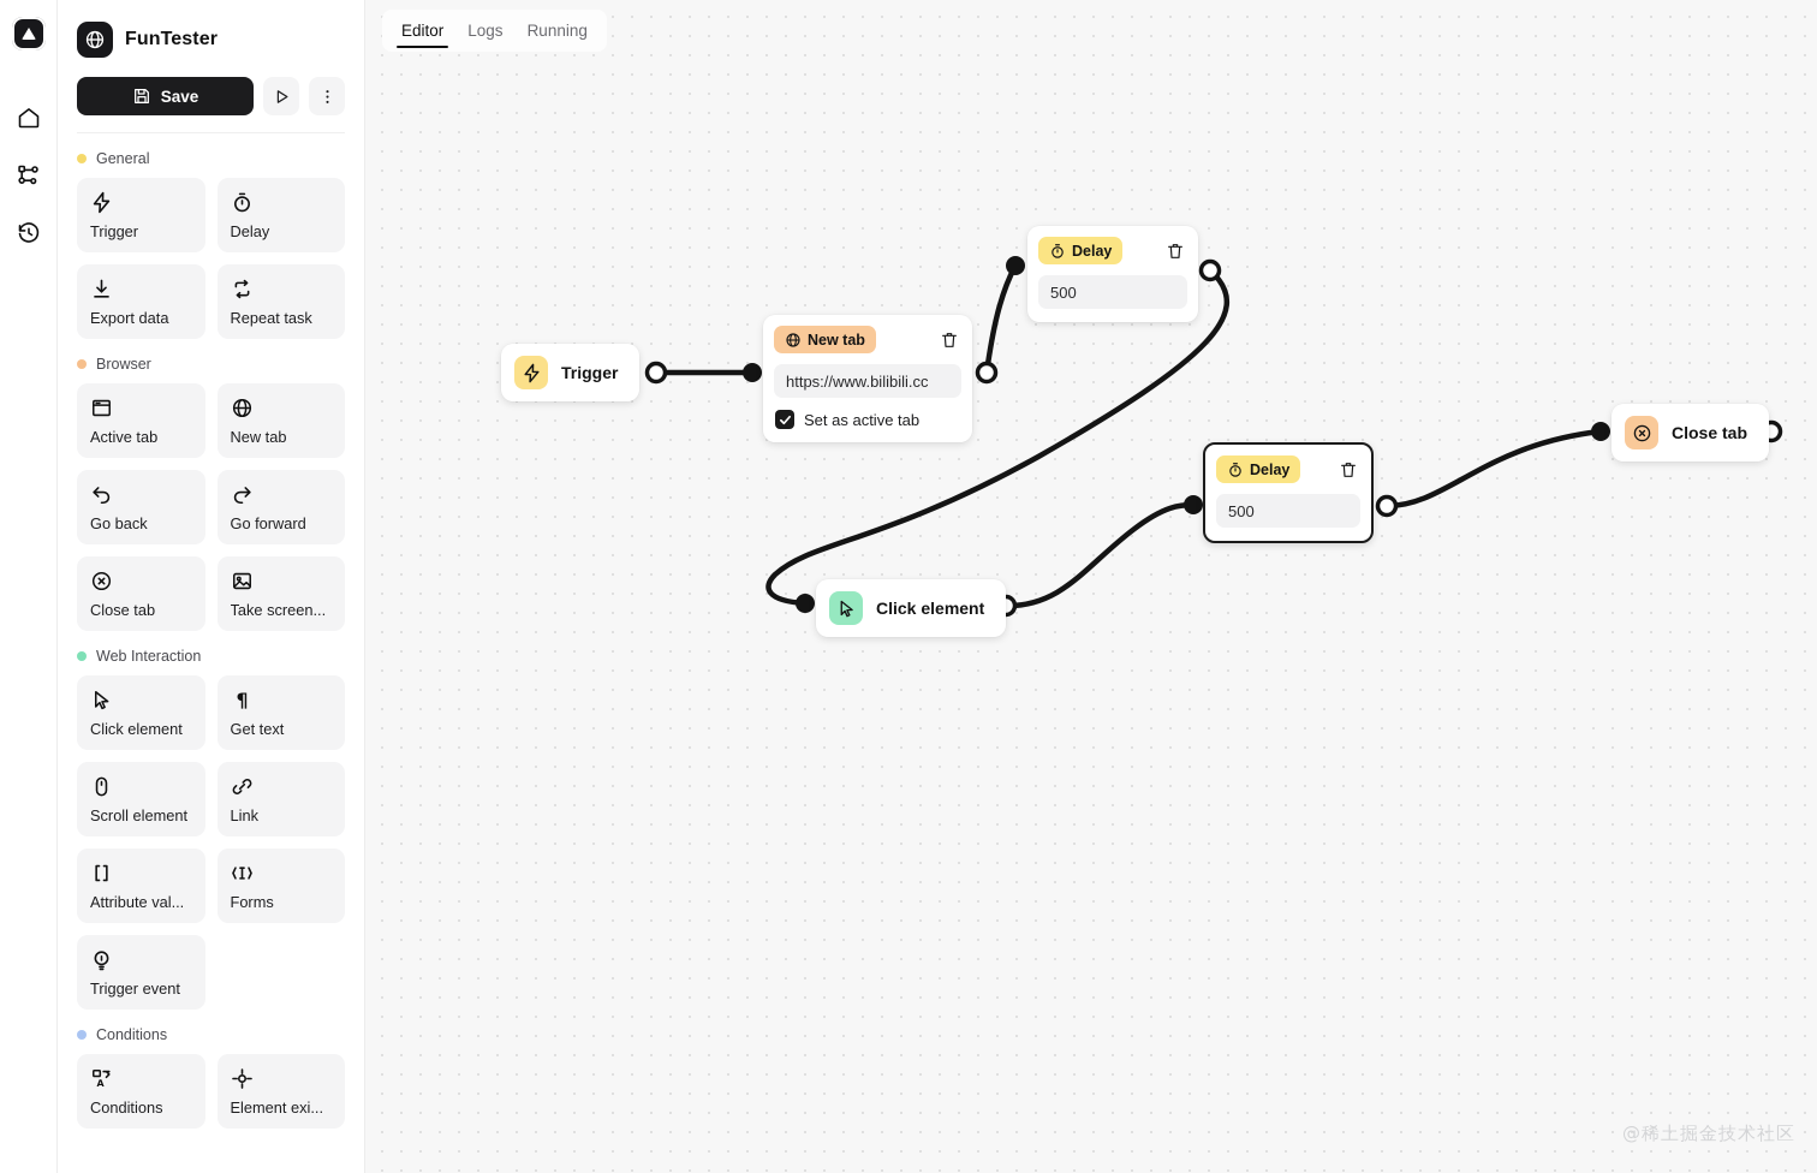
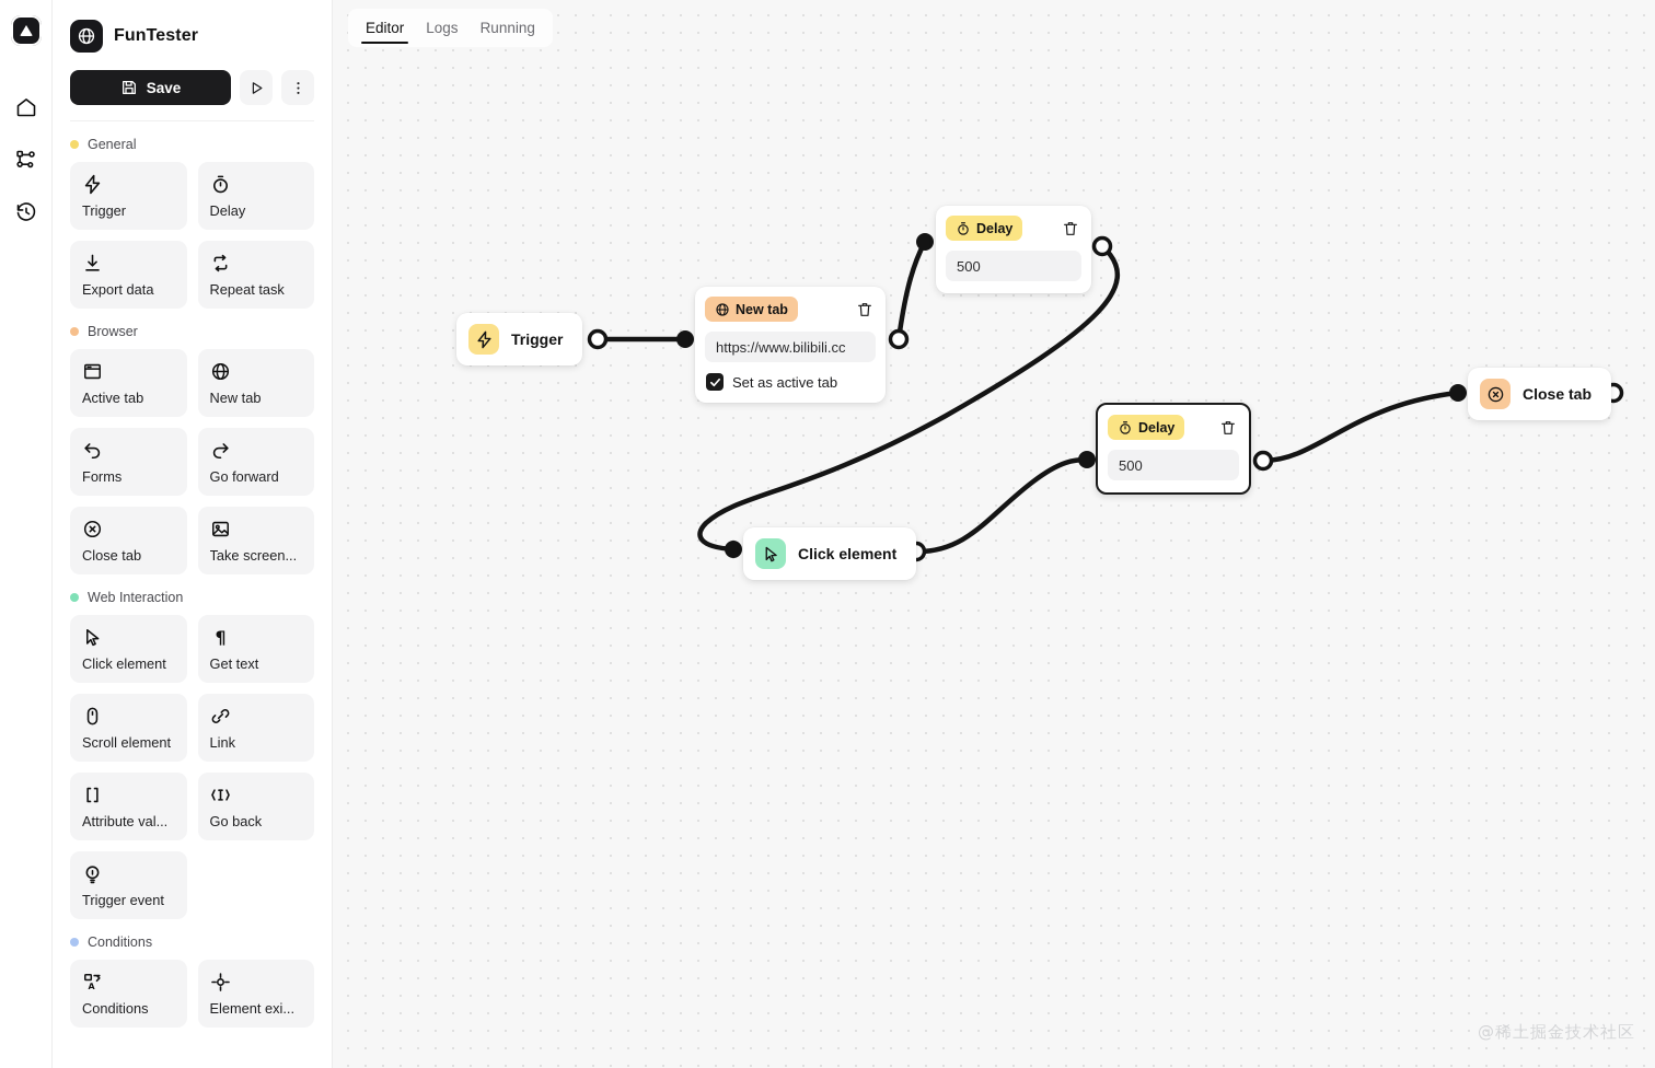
  FunTester
  Save
  General
  Trigger
  Delay
  Export data
  Repeat task
  Browser
  Active tab
  New tab
- Go back
+ Forms
  Go forward
  Close tab
  Take screen...
  Web Interaction
  Click element
  ¶
  Get text
  Scroll element
  Link
  Attribute val...
- Forms
+ Go back
  Trigger event
  Conditions
  A
  Conditions
  Element exi...
  Editor
  Logs
  Running
  Trigger
  New tab
  https://www.bilibili.cc
  Set as active tab
  Delay
  500
  Delay
  500
  Click element
  Close tab
  @稀土掘金技术社区
